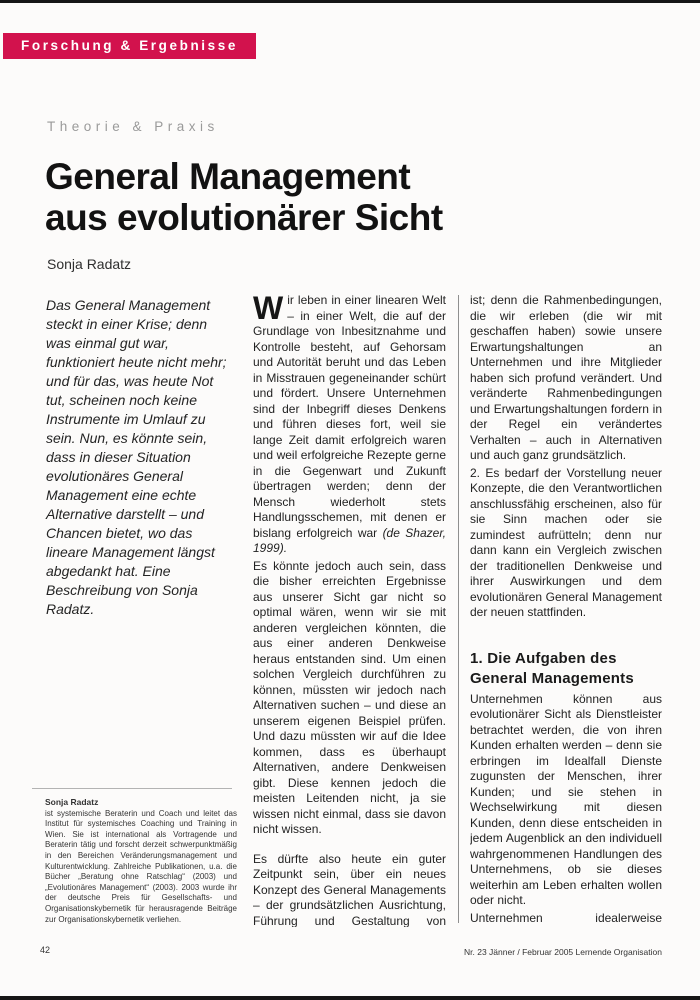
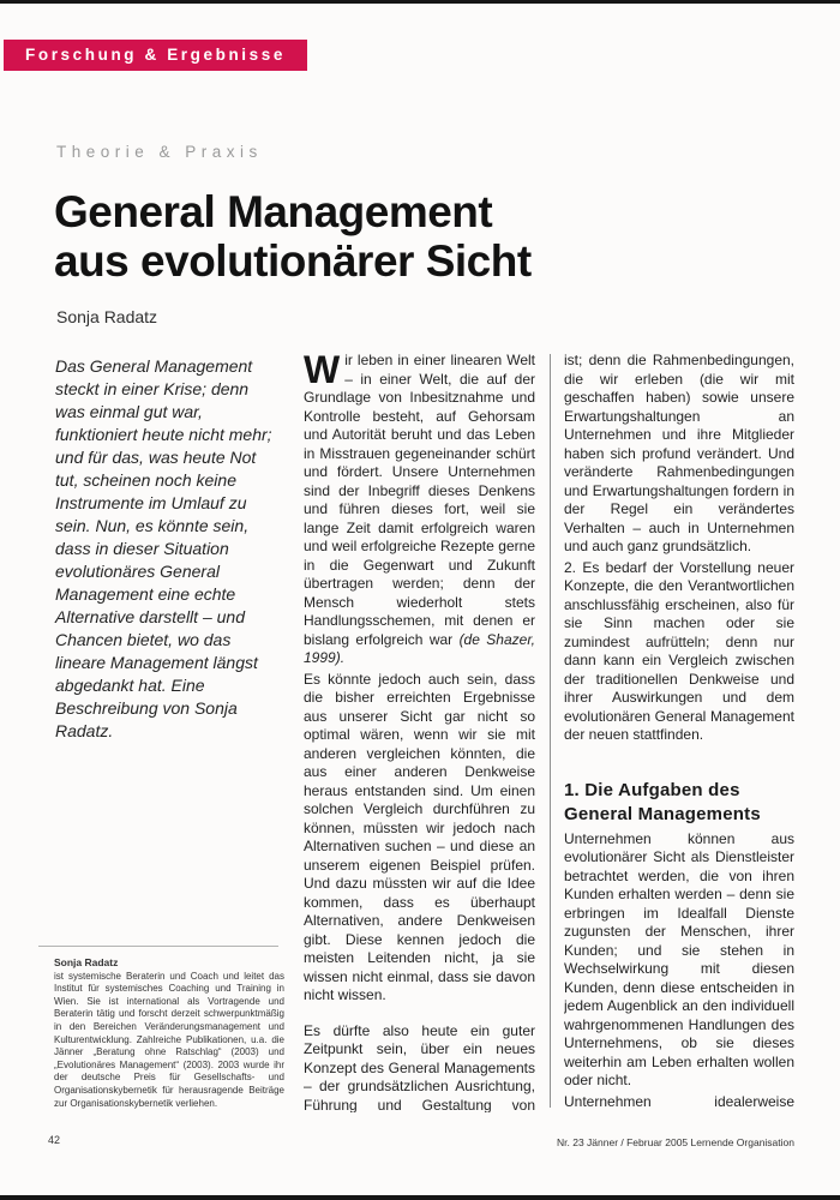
  Forschung & Ergebnisse
  Theorie & Praxis
  General Management
  aus evolutionärer Sicht
  Sonja Radatz
  Das General Management steckt in einer Krise; denn was einmal gut war, funktioniert heute nicht mehr; und für das, was heute Not tut, scheinen noch keine Instrumente im Umlauf zu sein. Nun, es könnte sein, dass in dieser Situation evolutionäres General Management eine echte Alternative darstellt – und Chancen bietet, wo das lineare Management längst abgedankt hat. Eine Beschreibung von Sonja Radatz.
  W
  ir leben in einer linearen Welt – in einer Welt, die auf der Grundlage von Inbesitznahme und Kontrolle besteht, auf Gehorsam und Autorität beruht und das Leben in Misstrauen gegeneinander schürt und fördert. Unsere Unternehmen sind der Inbegriff dieses Denkens und führen dieses fort, weil sie lange Zeit damit erfolgreich waren und weil erfolgreiche Rezepte gerne in die Gegenwart und Zukunft übertragen werden; denn der Mensch wiederholt stets Handlungsschemen, mit denen er bislang erfolgreich war (de Shazer, 1999).
  Es könnte jedoch auch sein, dass die bisher erreichten Ergebnisse aus unserer Sicht gar nicht so optimal wären, wenn wir sie mit anderen vergleichen könnten, die aus einer anderen Denkweise heraus entstanden sind. Um einen solchen Vergleich durchführen zu können, müssten wir jedoch nach Alternativen suchen – und diese an unserem eigenen Beispiel prüfen. Und dazu müssten wir auf die Idee kommen, dass es überhaupt Alternativen, andere Denkweisen gibt. Diese kennen jedoch die meisten Leitenden nicht, ja sie wissen nicht einmal, dass sie davon nicht wissen.
  Es dürfte also heute ein guter Zeitpunkt sein, über ein neues Konzept des General Managements – der grundsätzlichen Ausrichtung, Führung und Gestaltung von
- ist; denn die Rahmenbedingungen, die wir erleben (die wir mit geschaffen haben) sowie unsere Erwartungshaltungen an Unternehmen und ihre Mitglieder haben sich profund verändert. Und veränderte Rahmenbedingungen und Erwartungshaltungen fordern in der Regel ein verändertes Verhalten – auch in Alternativen und auch ganz grundsätzlich.
+ ist; denn die Rahmenbedingungen, die wir erleben (die wir mit geschaffen haben) sowie unsere Erwartungshaltungen an Unternehmen und ihre Mitglieder haben sich profund verändert. Und veränderte Rahmenbedingungen und Erwartungshaltungen fordern in der Regel ein verändertes Verhalten – auch in Unternehmen und auch ganz grundsätzlich.
  2. Es bedarf der Vorstellung neuer Konzepte, die den Verantwortlichen anschlussfähig erscheinen, also für sie Sinn machen oder sie zumindest aufrütteln; denn nur dann kann ein Vergleich zwischen der traditionellen Denkweise und ihrer Auswirkungen und dem evolutionären General Management der neuen stattfinden.
  1. Die Aufgaben des General Managements
  Unternehmen können aus evolutionärer Sicht als Dienstleister betrachtet werden, die von ihren Kunden erhalten werden – denn sie erbringen im Idealfall Dienste zugunsten der Menschen, ihrer Kunden; und sie stehen in Wechselwirkung mit diesen Kunden, denn diese entscheiden in jedem Augenblick an den individuell wahrgenommenen Handlungen des Unternehmens, ob sie dieses weiterhin am Leben erhalten wollen oder nicht.
  Sonja Radatz
- ist systemische Beraterin und Coach und leitet das Institut für systemisches Coaching und Training in Wien. Sie ist international als Vortragende und Beraterin tätig und forscht derzeit schwerpunktmäßig in den Bereichen Veränderungsmanagement und Kulturentwicklung. Zahlreiche Publikationen, u.a. die Bücher „Beratung ohne Ratschlag“ (2003) und „Evolutionäres Management“ (2003). 2003 wurde ihr der deutsche Preis für Gesellschafts- und Organisationskybernetik für herausragende Beiträge zur Organisationskybernetik verliehen.
+ ist systemische Beraterin und Coach und leitet das Institut für systemisches Coaching und Training in Wien. Sie ist international als Vortragende und Beraterin tätig und forscht derzeit schwerpunktmäßig in den Bereichen Veränderungsmanagement und Kulturentwicklung. Zahlreiche Publikationen, u.a. die Jänner „Beratung ohne Ratschlag“ (2003) und „Evolutionäres Management“ (2003). 2003 wurde ihr der deutsche Preis für Gesellschafts- und Organisationskybernetik für herausragende Beiträge zur Organisationskybernetik verliehen.
  42
  Nr. 23 Jänner / Februar 2005 Lernende Organisation
